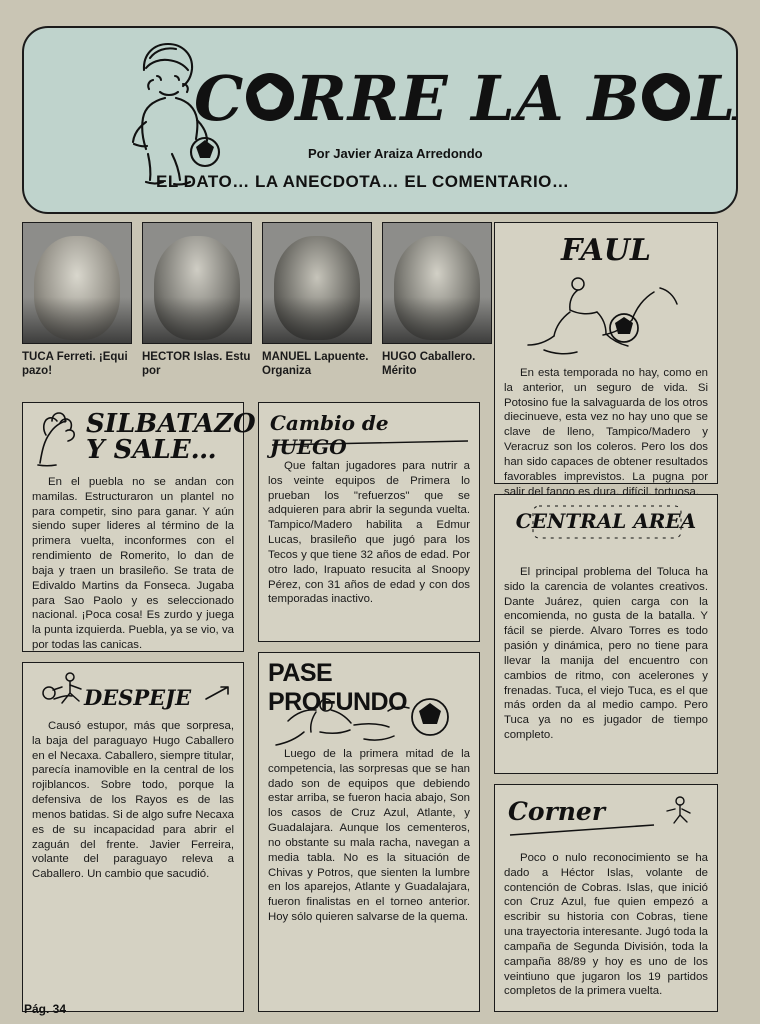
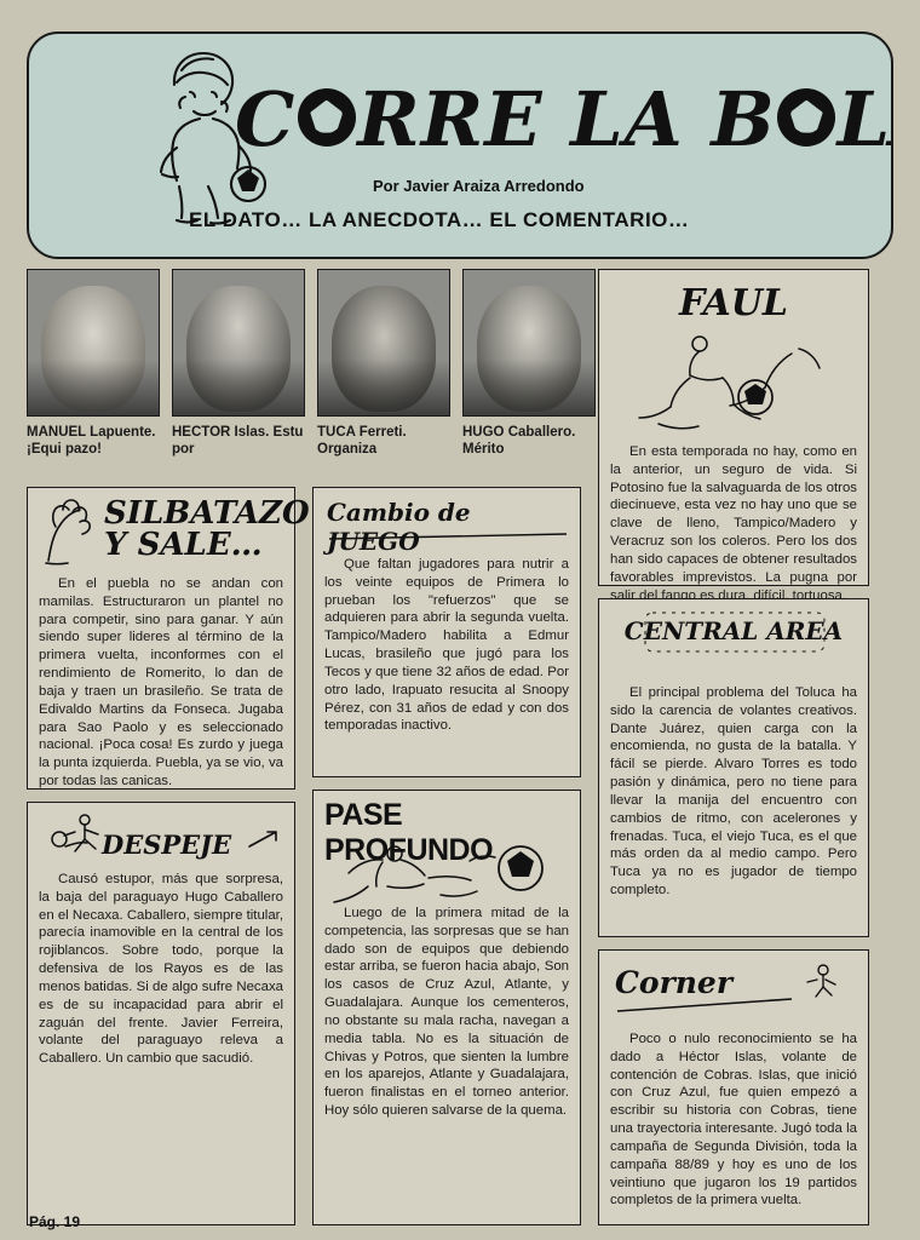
  C RRE LA B L
  Por Javier Araiza Arredondo
  EL DATO… LA ANECDOTA… EL COMENTARIO…
- TUCA Ferreti. ¡Equi pazo!
+ MANUEL Lapuente. ¡Equi pazo!
  HECTOR Islas. Estu por
- MANUEL Lapuente. Organiza
+ TUCA Ferreti. Organiza
  HUGO Caballero. Mérito
  SILBATAZO
  Y SALE…
  En el puebla no se andan con mamilas. Estructuraron un plantel no para competir, sino para ganar. Y aún siendo super lideres al término de la primera vuelta, inconformes con el rendimiento de Romerito, lo dan de baja y traen un brasileño. Se trata de Edivaldo Martins da Fonseca. Jugaba para Sao Paolo y es seleccionado nacional. ¡Poca cosa! Es zurdo y juega la punta izquierda. Puebla, ya se vio, va por todas las canicas.
  DESPEJE
  Causó estupor, más que sorpresa, la baja del paraguayo Hugo Caballero en el Necaxa. Caballero, siempre titular, parecía inamovible en la central de los rojiblancos. Sobre todo, porque la defensiva de los Rayos es de las menos batidas. Si de algo sufre Necaxa es de su incapacidad para abrir el zaguán del frente. Javier Ferreira, volante del paraguayo releva a Caballero. Un cambio que sacudió.
  Cambio de JUEGO
  Que faltan jugadores para nutrir a los veinte equipos de Primera lo prueban los "refuerzos" que se adquieren para abrir la segunda vuelta. Tampico/Madero habilita a Edmur Lucas, brasileño que jugó para los Tecos y que tiene 32 años de edad. Por otro lado, Irapuato resucita al Snoopy Pérez, con 31 años de edad y con dos temporadas inactivo.
  PASE PROFUNDO
  Luego de la primera mitad de la competencia, las sorpresas que se han dado son de equipos que debiendo estar arriba, se fueron hacia abajo, Son los casos de Cruz Azul, Atlante, y Guadalajara. Aunque los cementeros, no obstante su mala racha, navegan a media tabla. No es la situación de Chivas y Potros, que sienten la lumbre en los aparejos, Atlante y Guadalajara, fueron finalistas en el torneo anterior. Hoy sólo quieren salvarse de la quema.
  FAUL
  En esta temporada no hay, como en la anterior, un seguro de vida. Si Potosino fue la salvaguarda de los otros diecinueve, esta vez no hay uno que se clave de lleno, Tampico/Madero y Veracruz son los coleros. Pero los dos han sido capaces de obtener resultados favorables imprevistos. La pugna por salir del fango es dura, difícil, tortuosa.
  CENTRAL AREA
  El principal problema del Toluca ha sido la carencia de volantes creativos. Dante Juárez, quien carga con la encomienda, no gusta de la batalla. Y fácil se pierde. Alvaro Torres es todo pasión y dinámica, pero no tiene para llevar la manija del encuentro con cambios de ritmo, con acelerones y frenadas. Tuca, el viejo Tuca, es el que más orden da al medio campo. Pero Tuca ya no es jugador de tiempo completo.
  Corner
  Poco o nulo reconocimiento se ha dado a Héctor Islas, volante de contención de Cobras. Islas, que inició con Cruz Azul, fue quien empezó a escribir su historia con Cobras, tiene una trayectoria interesante. Jugó toda la campaña de Segunda División, toda la campaña 88/89 y hoy es uno de los veintiuno que jugaron los 19 partidos completos de la primera vuelta.
- Pág. 34
+ Pág. 19
